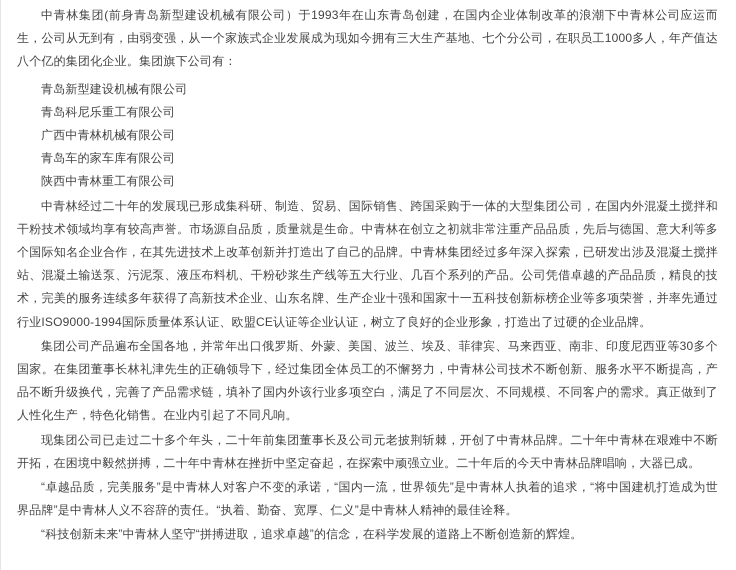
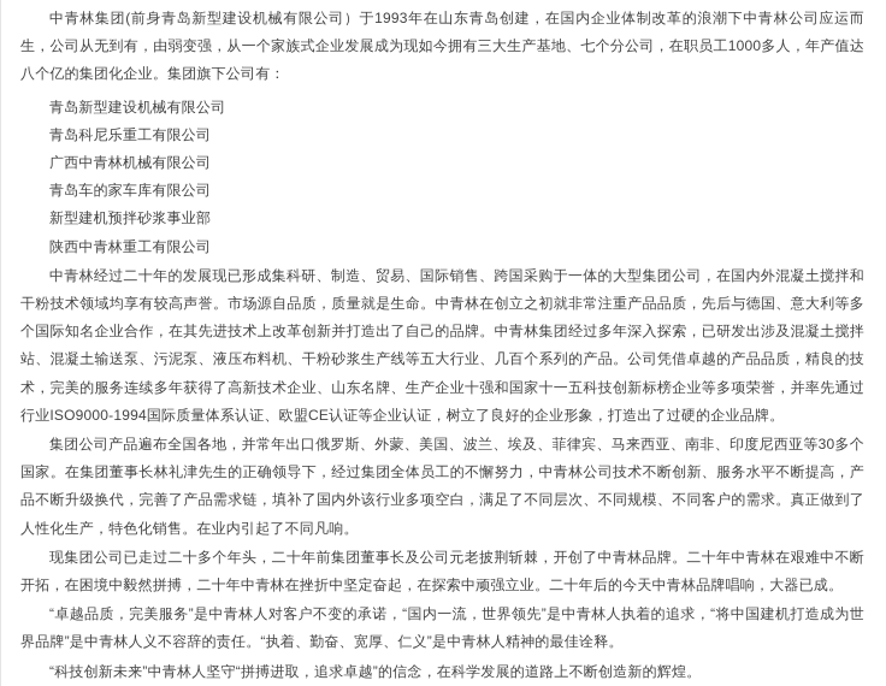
  中青林集团(前身青岛新型建设机械有限公司）于1993年在山东青岛创建，在国内企业体制改革的浪潮下中青林公司应运而生，公司从无到有，由弱变强，从一个家族式企业发展成为现如今拥有三大生产基地、七个分公司，在职员工1000多人，年产值达八个亿的集团化企业。集团旗下公司有：
  青岛新型建设机械有限公司
  青岛科尼乐重工有限公司
  广西中青林机械有限公司
  青岛车的家车库有限公司
+ 新型建机预拌砂浆事业部
  陕西中青林重工有限公司
  中青林经过二十年的发展现已形成集科研、制造、贸易、国际销售、跨国采购于一体的大型集团公司，在国内外混凝土搅拌和干粉技术领域均享有较高声誉。市场源自品质，质量就是生命。中青林在创立之初就非常注重产品品质，先后与德国、意大利等多个国际知名企业合作，在其先进技术上改革创新并打造出了自己的品牌。中青林集团经过多年深入探索，已研发出涉及混凝土搅拌站、混凝土输送泵、污泥泵、液压布料机、干粉砂浆生产线等五大行业、几百个系列的产品。公司凭借卓越的产品品质，精良的技术，完美的服务连续多年获得了高新技术企业、山东名牌、生产企业十强和国家十一五科技创新标榜企业等多项荣誉，并率先通过行业ISO9000-1994国际质量体系认证、欧盟CE认证等企业认证，树立了良好的企业形象，打造出了过硬的企业品牌。
  集团公司产品遍布全国各地，并常年出口俄罗斯、外蒙、美国、波兰、埃及、菲律宾、马来西亚、南非、印度尼西亚等30多个国家。在集团董事长林礼津先生的正确领导下，经过集团全体员工的不懈努力，中青林公司技术不断创新、服务水平不断提高，产品不断升级换代，完善了产品需求链，填补了国内外该行业多项空白，满足了不同层次、不同规模、不同客户的需求。真正做到了人性化生产，特色化销售。在业内引起了不同凡响。
  现集团公司已走过二十多个年头，二十年前集团董事长及公司元老披荆斩棘，开创了中青林品牌。二十年中青林在艰难中不断开拓，在困境中毅然拼搏，二十年中青林在挫折中坚定奋起，在探索中顽强立业。二十年后的今天中青林品牌唱响，大器已成。
  “卓越品质，完美服务”是中青林人对客户不变的承诺，“国内一流，世界领先”是中青林人执着的追求，“将中国建机打造成为世界品牌”是中青林人义不容辞的责任。“执着、勤奋、宽厚、仁义”是中青林人精神的最佳诠释。
  “科技创新未来”中青林人坚守“拼搏进取，追求卓越”的信念，在科学发展的道路上不断创造新的辉煌。
